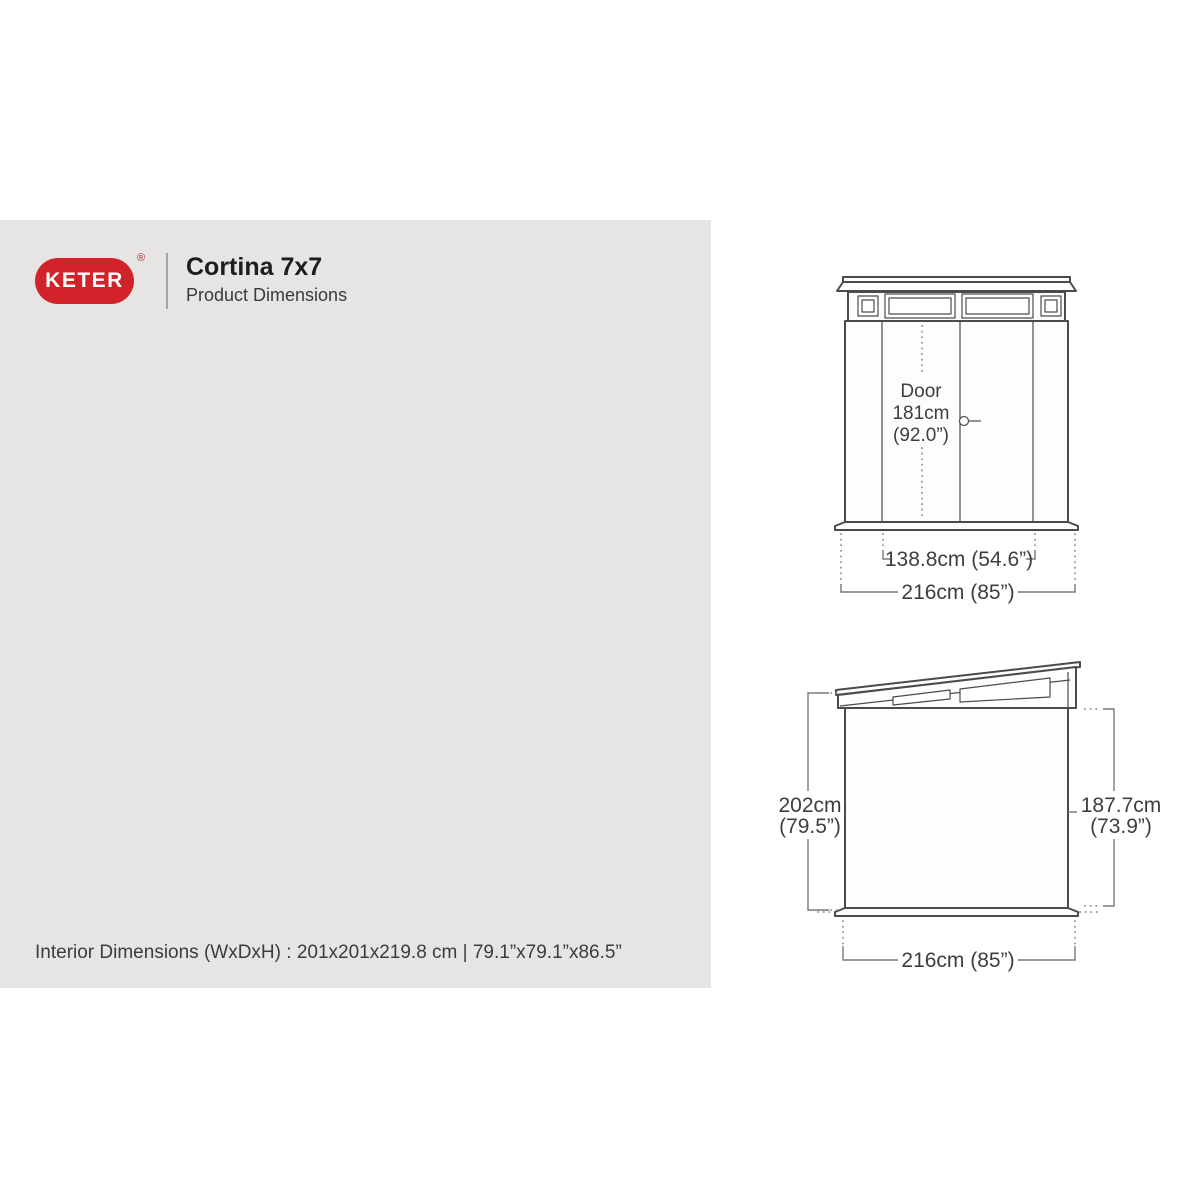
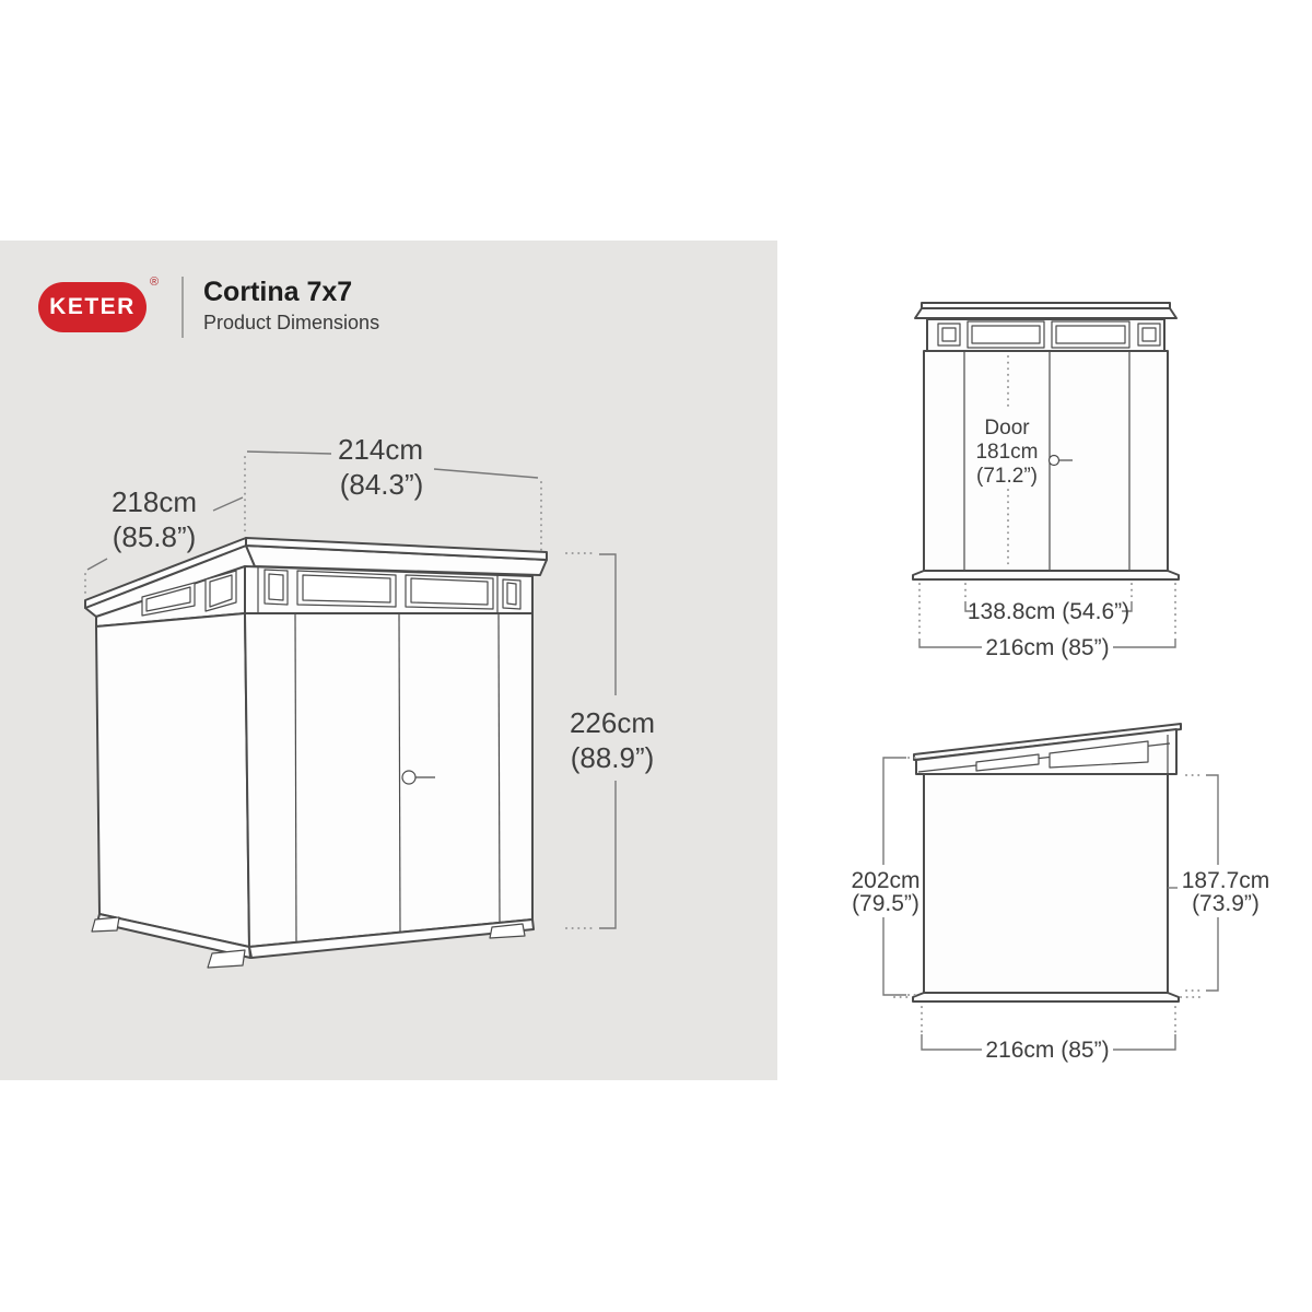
  KETER
  ®
  Cortina 7x7
  Product Dimensions
+ 214cm
+ (84.3”)
+ 218cm
+ (85.8”)
+ 226cm
+ (88.9”)
  Door
  181cm
- (92.0”)
+ (71.2”)
  138.8cm (54.6”)
  216cm (85”)
  216cm (85”)
  202cm
  (79.5”)
  187.7cm
  (73.9”)
- Interior Dimensions (WxDxH) : 201x201x219.8 cm | 79.1”x79.1”x86.5”
